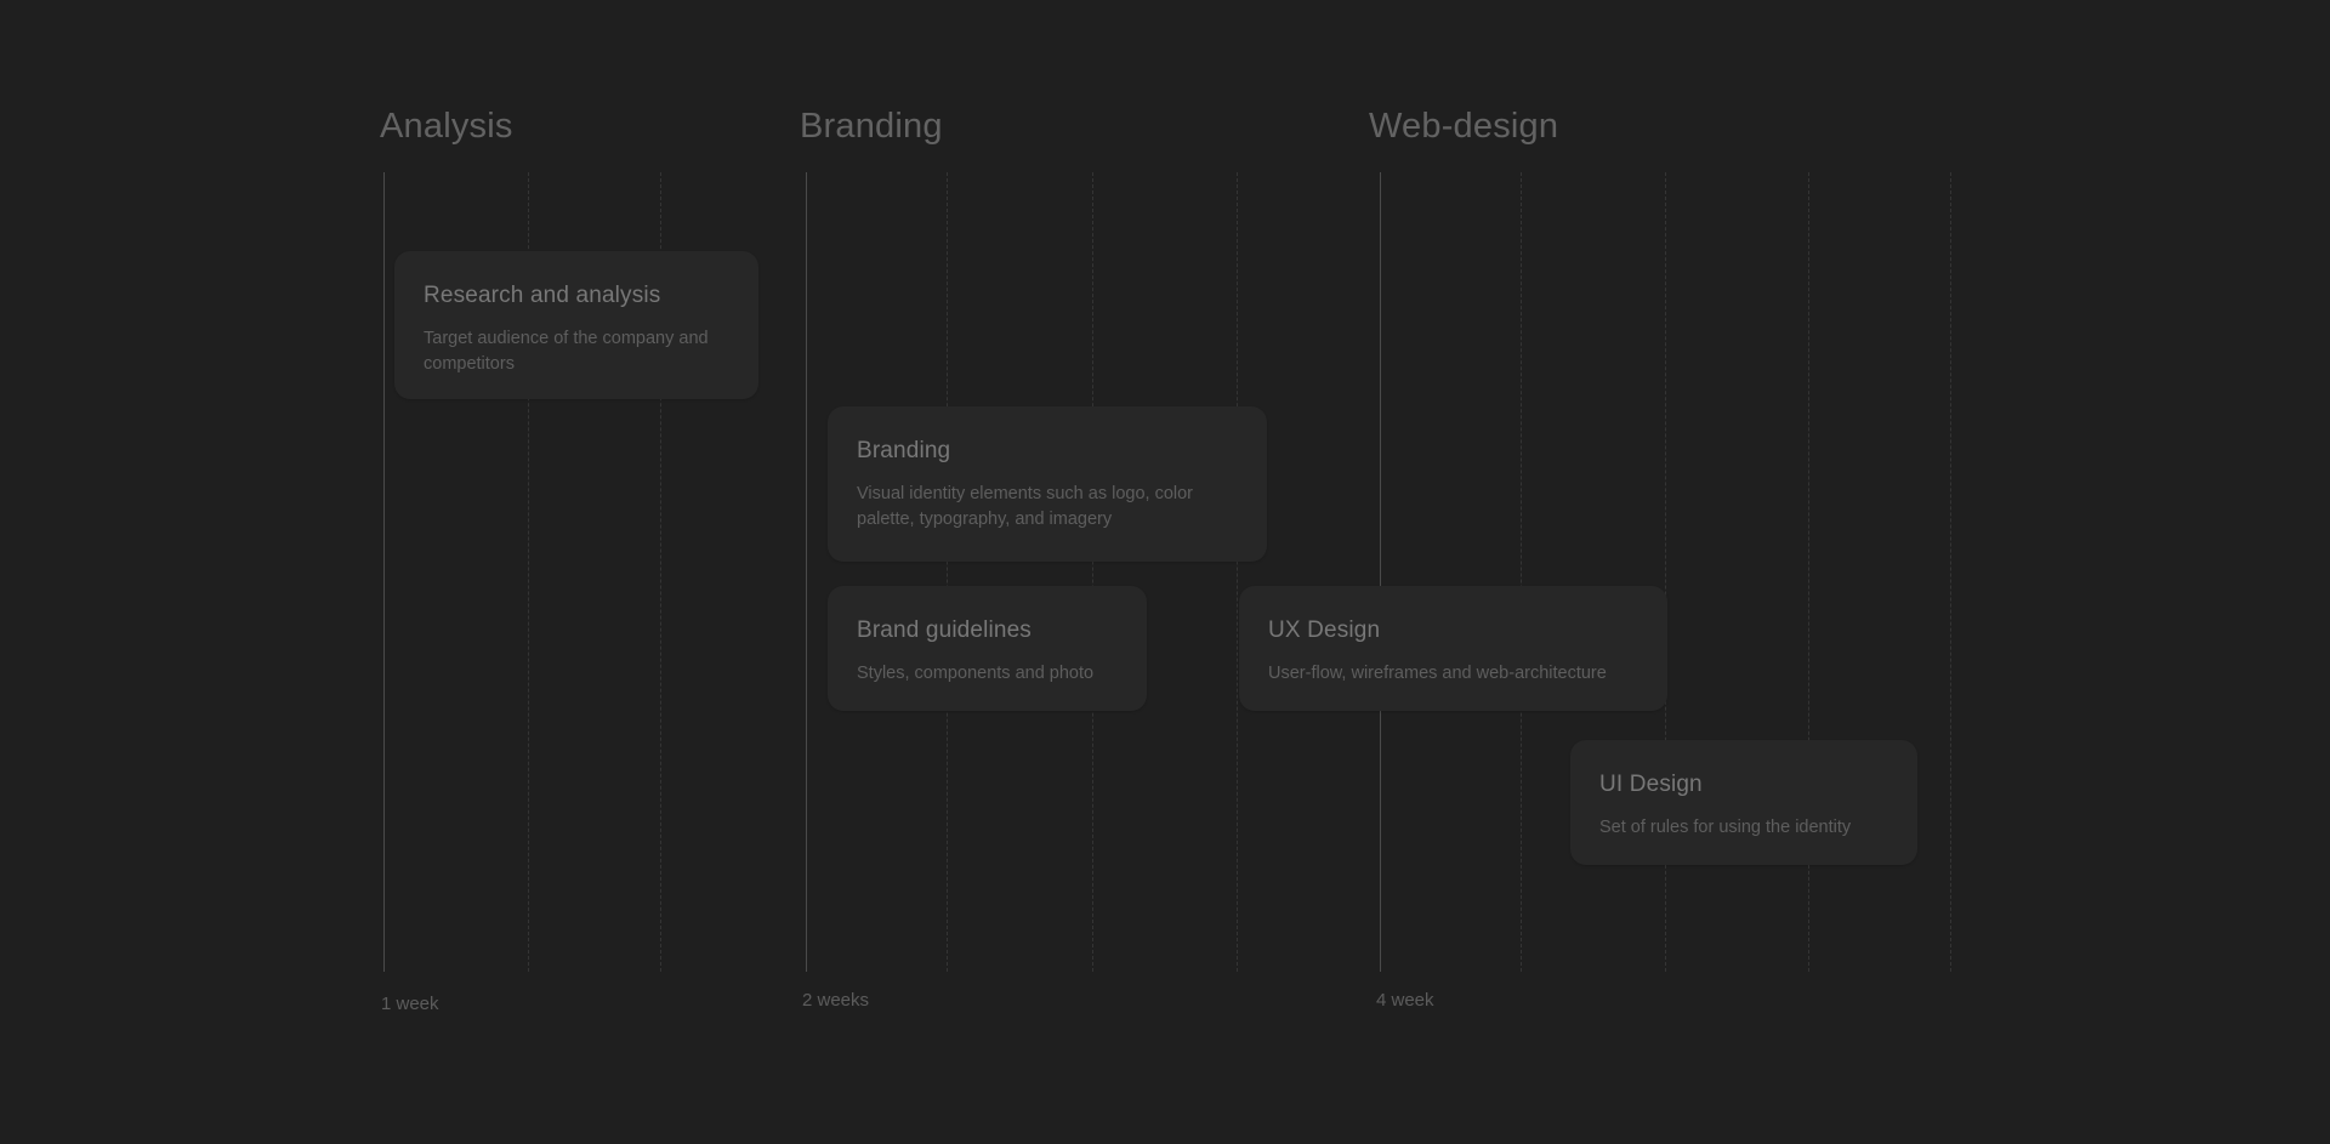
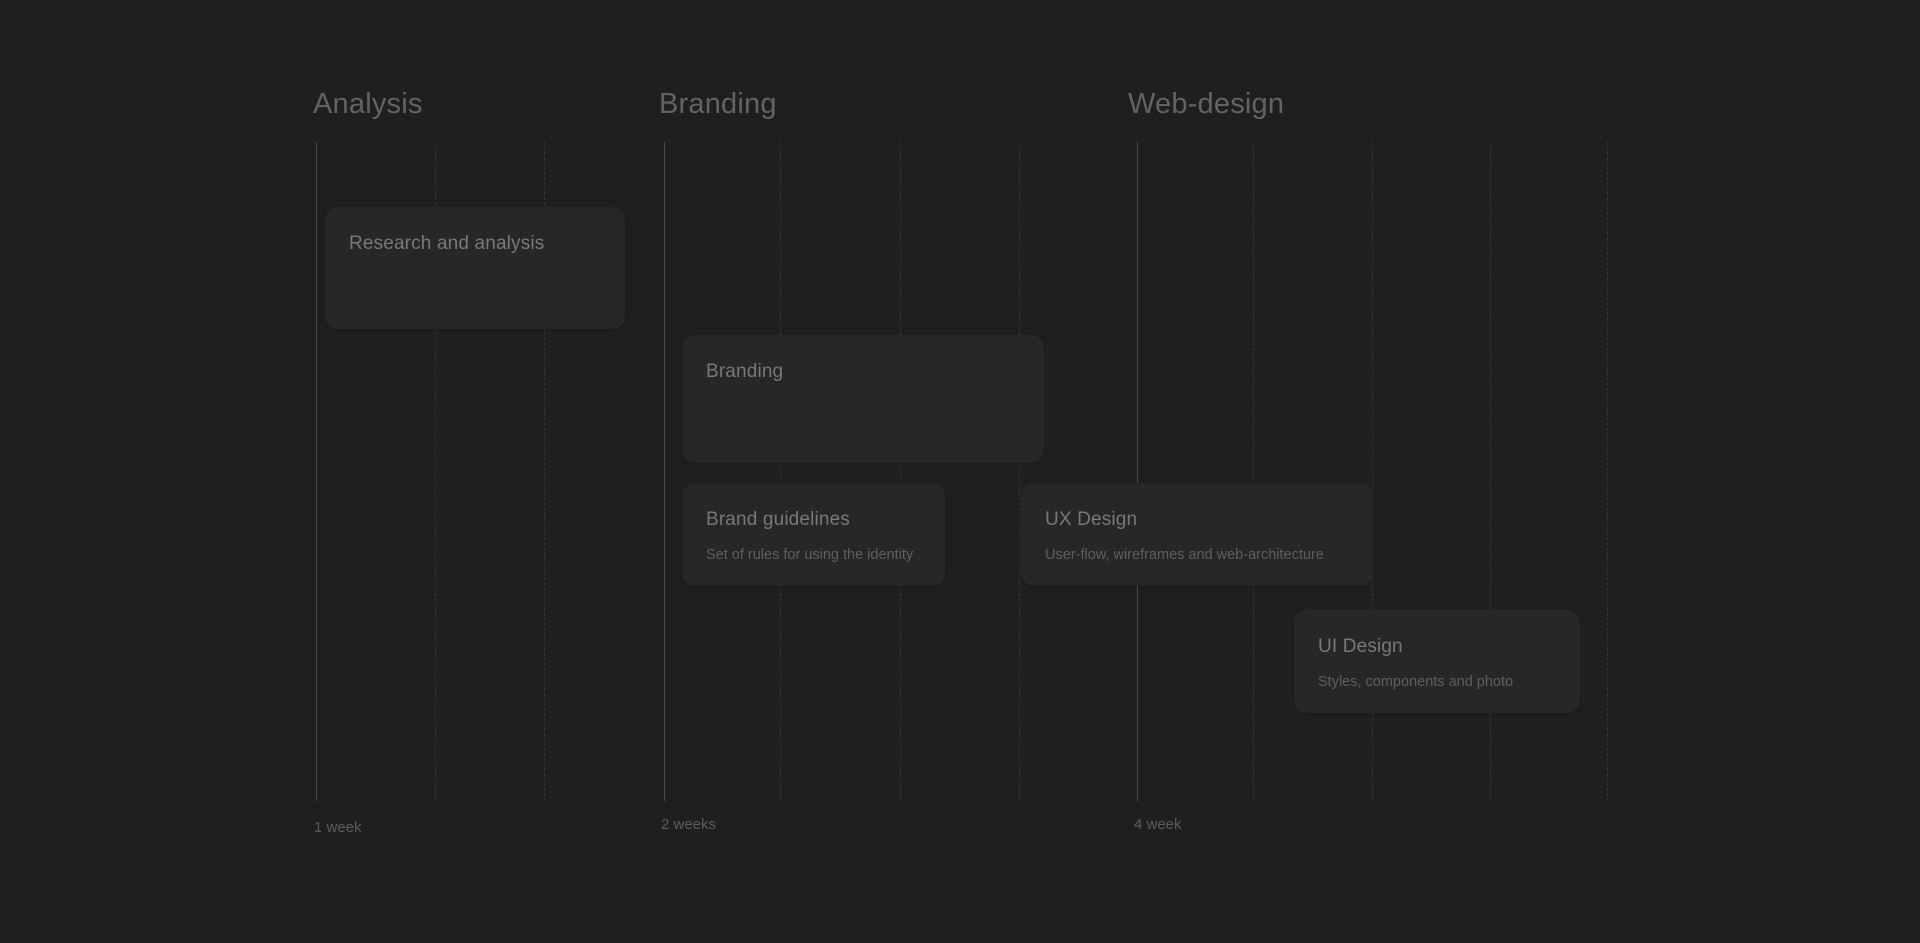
  Analysis
  Branding
  Web-design
  Research and analysis
- Target audience of the company and competitors
  Branding
- Visual identity elements such as logo, color palette, typography, and imagery
  Brand guidelines
- Styles, components and photo
+ Set of rules for using the identity
  UX Design
  User-flow, wireframes and web-architecture
  UI Design
- Set of rules for using the identity
+ Styles, components and photo
  1 week
  2 weeks
  4 week
